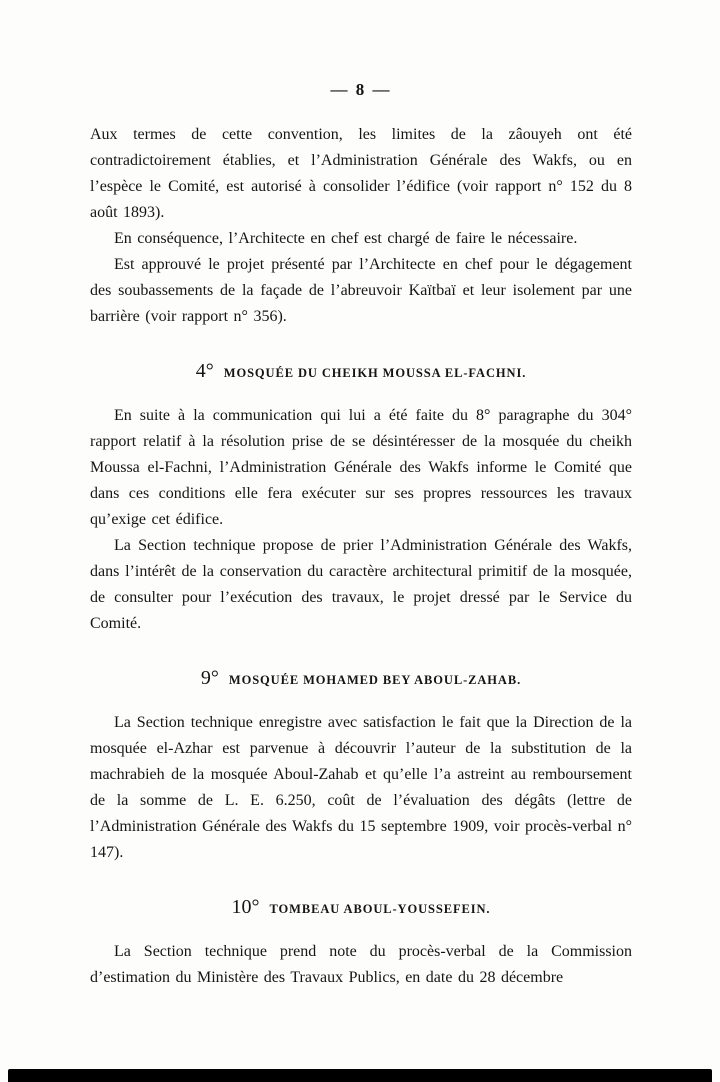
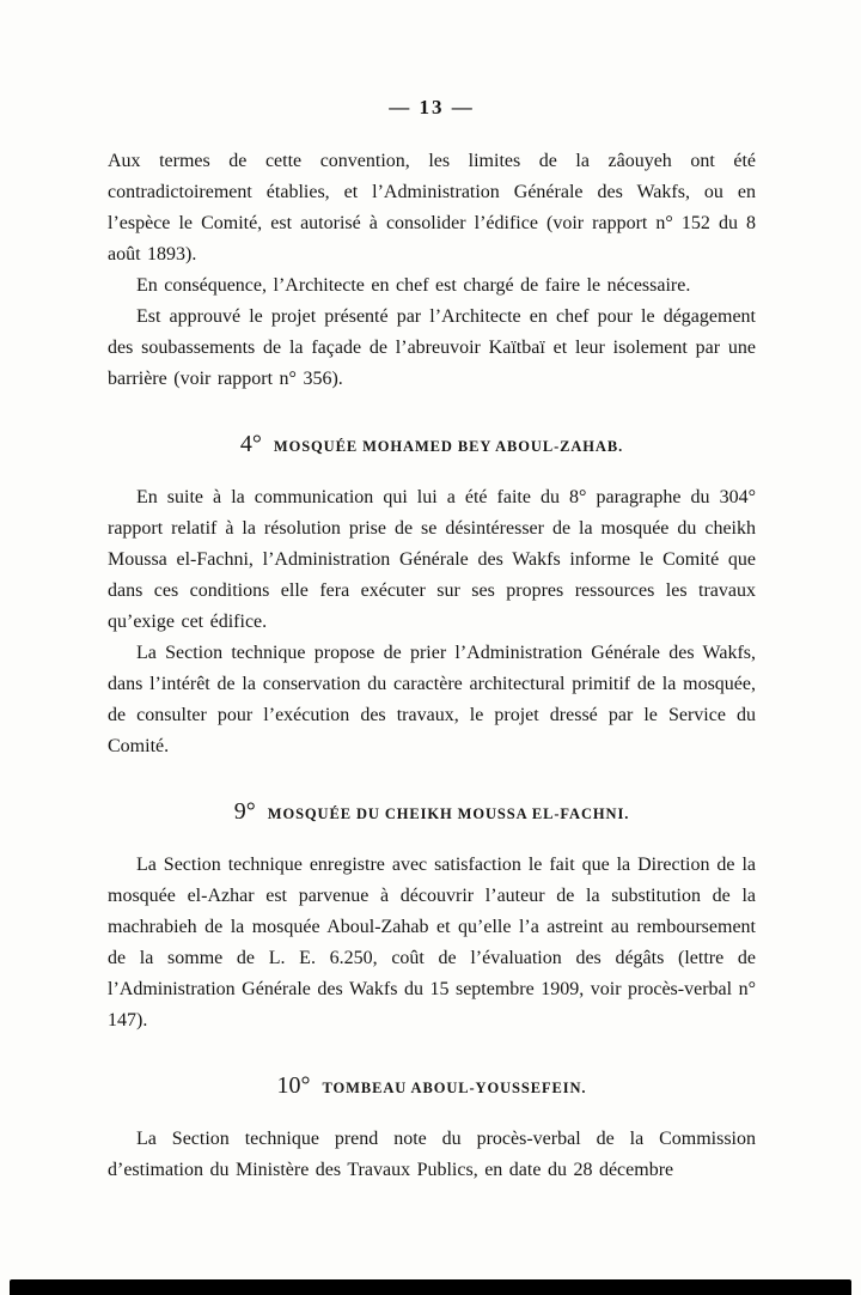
- — 8 —
+ — 13 —
  Aux termes de cette convention, les limites de la zâouyeh ont été contradictoirement établies, et l’Administration Générale des Wakfs, ou en l’espèce le Comité, est autorisé à consolider l’édifice (voir rapport n° 152 du 8 août 1893).
  En conséquence, l’Architecte en chef est chargé de faire le nécessaire.
  Est approuvé le projet présenté par l’Architecte en chef pour le dégagement des soubassements de la façade de l’abreuvoir Kaïtbaï et leur isolement par une barrière (voir rapport n° 356).
  4°
- MOSQUÉE DU CHEIKH MOUSSA EL-FACHNI.
+ MOSQUÉE MOHAMED BEY ABOUL-ZAHAB.
  En suite à la communication qui lui a été faite du 8° paragraphe du 304° rapport relatif à la résolution prise de se désintéresser de la mosquée du cheikh Moussa el-Fachni, l’Administration Générale des Wakfs informe le Comité que dans ces conditions elle fera exécuter sur ses propres ressources les travaux qu’exige cet édifice.
  La Section technique propose de prier l’Administration Générale des Wakfs, dans l’intérêt de la conservation du caractère architectural primitif de la mosquée, de consulter pour l’exécution des travaux, le projet dressé par le Service du Comité.
  9°
- MOSQUÉE MOHAMED BEY ABOUL-ZAHAB.
+ MOSQUÉE DU CHEIKH MOUSSA EL-FACHNI.
  La Section technique enregistre avec satisfaction le fait que la Direction de la mosquée el-Azhar est parvenue à découvrir l’auteur de la substitution de la machrabieh de la mosquée Aboul-Zahab et qu’elle l’a astreint au remboursement de la somme de L. E. 6.250, coût de l’évaluation des dégâts (lettre de l’Administration Générale des Wakfs du 15 septembre 1909, voir procès-verbal n° 147).
  10°
  TOMBEAU ABOUL-YOUSSEFEIN.
  La Section technique prend note du procès-verbal de la Commission d’estimation du Ministère des Travaux Publics, en date du 28 décembre
